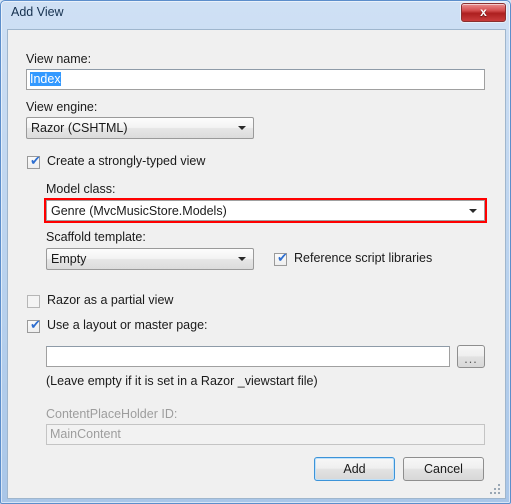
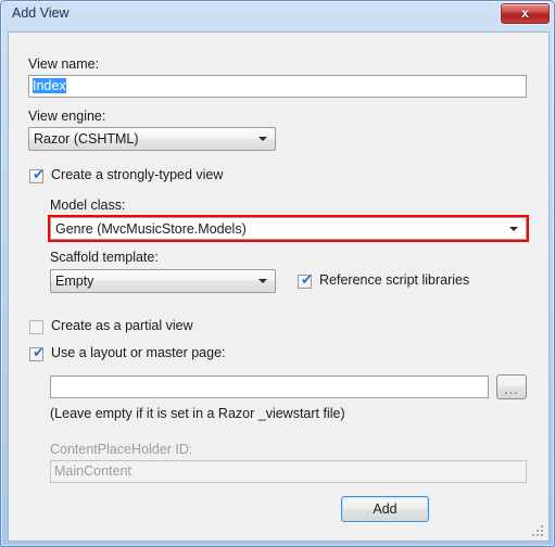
  Add View
  x
  View name:
  Index
  View engine:
  Razor (CSHTML)
  ✔
  Create a strongly-typed view
  Model class:
  Genre (MvcMusicStore.Models)
  Scaffold template:
  Empty
  ✔
  Reference script libraries
- Razor as a partial view
+ Create as a partial view
  ✔
  Use a layout or master page:
  ...
  (Leave empty if it is set in a Razor _viewstart file)
  ContentPlaceHolder ID:
  MainContent
  Add
- Cancel
